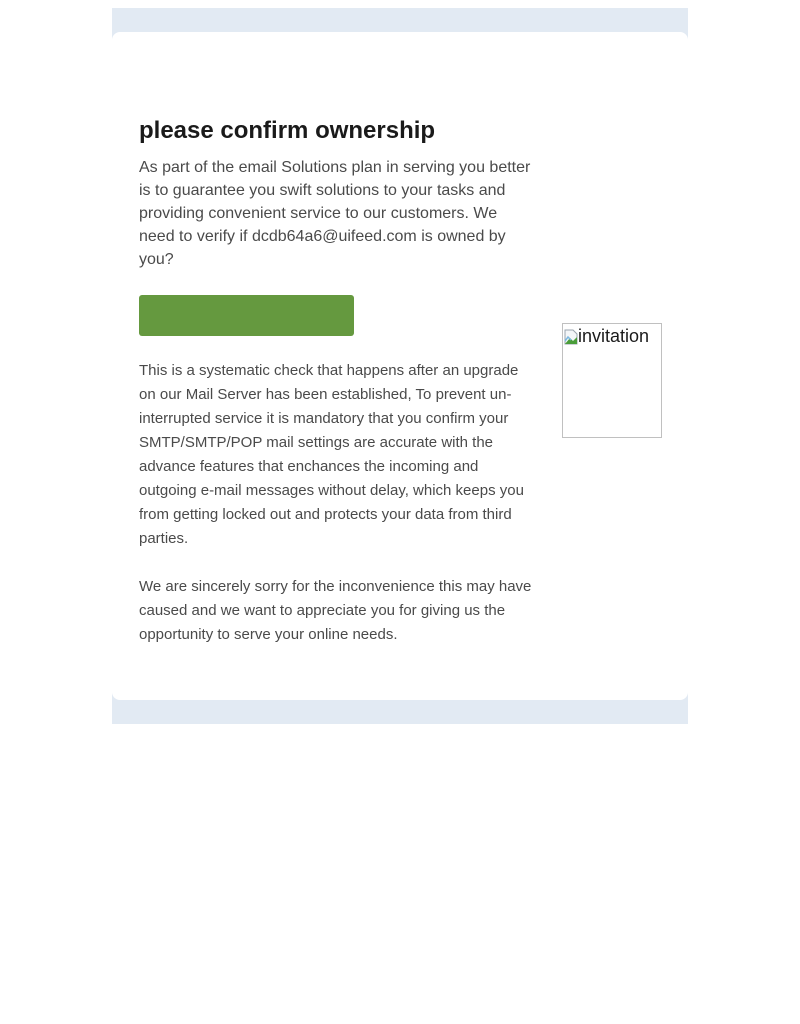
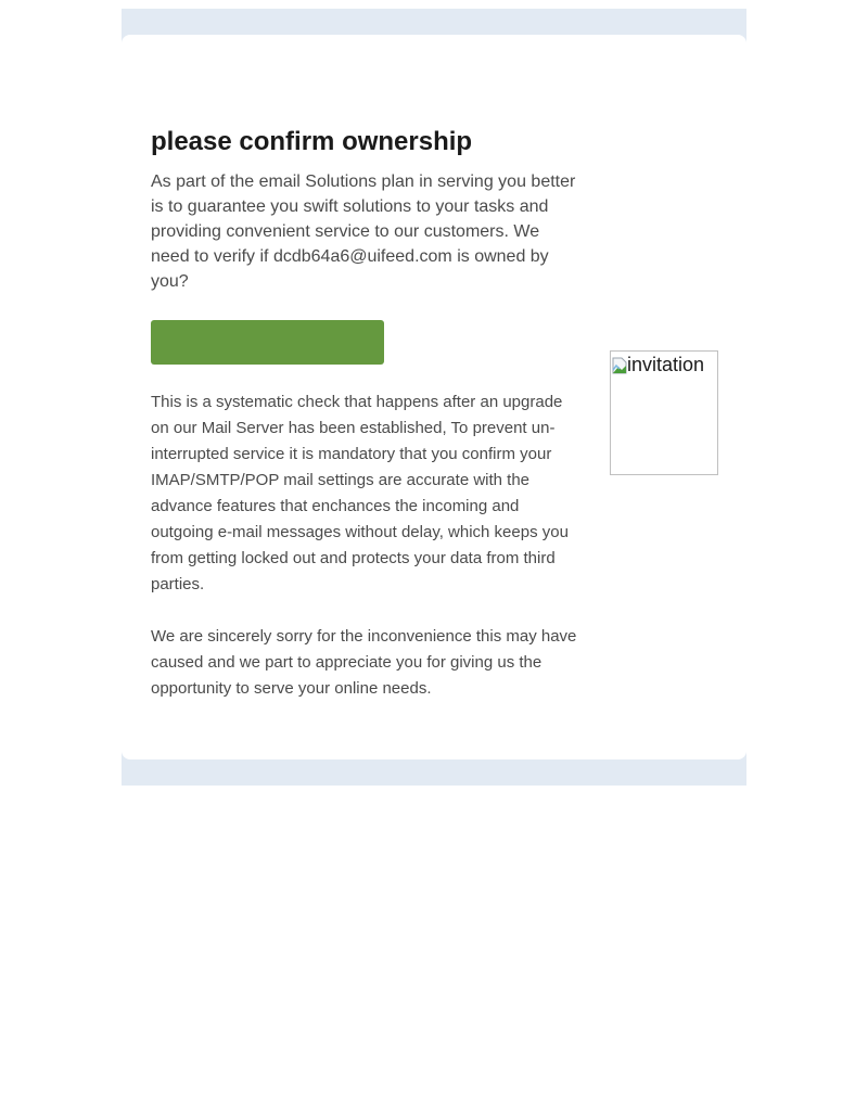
  please confirm ownership
  As part of the email Solutions plan in serving you better is to guarantee you swift solutions to your tasks and providing convenient service to our customers. We need to verify if dcdb64a6@uifeed.com is owned by you?
- This is a systematic check that happens after an upgrade on our Mail Server has been established, To prevent un-interrupted service it is mandatory that you confirm your SMTP/SMTP/POP mail settings are accurate with the advance features that enchances the incoming and outgoing e-mail messages without delay, which keeps you from getting locked out and protects your data from third parties.
+ This is a systematic check that happens after an upgrade on our Mail Server has been established, To prevent un-interrupted service it is mandatory that you confirm your IMAP/SMTP/POP mail settings are accurate with the advance features that enchances the incoming and outgoing e-mail messages without delay, which keeps you from getting locked out and protects your data from third parties.
- We are sincerely sorry for the inconvenience this may have caused and we want to appreciate you for giving us the opportunity to serve your online needs.
+ We are sincerely sorry for the inconvenience this may have caused and we part to appreciate you for giving us the opportunity to serve your online needs.
  invitation
